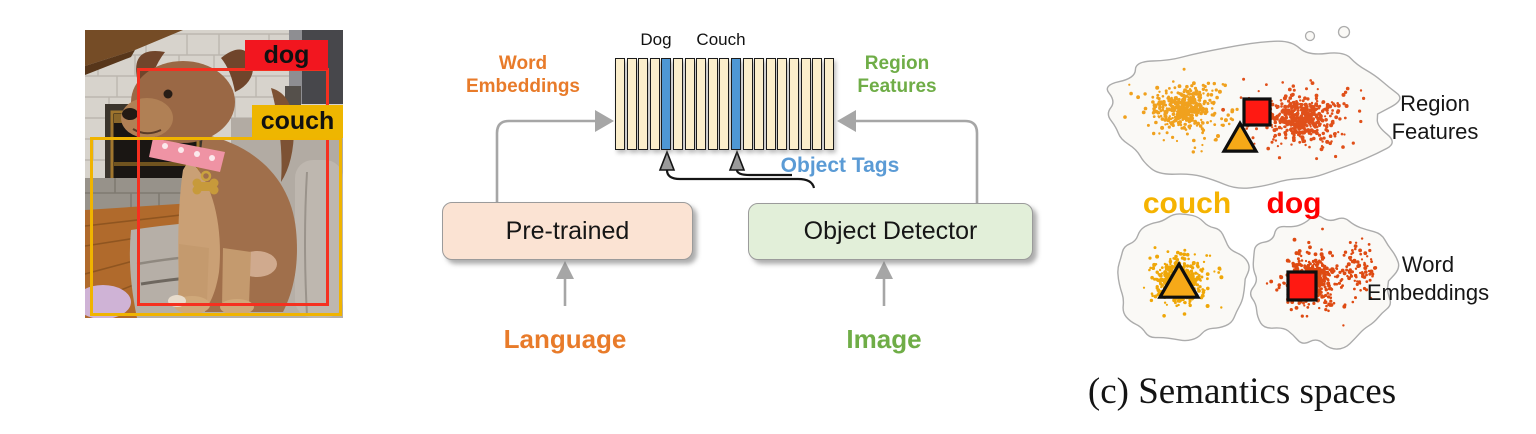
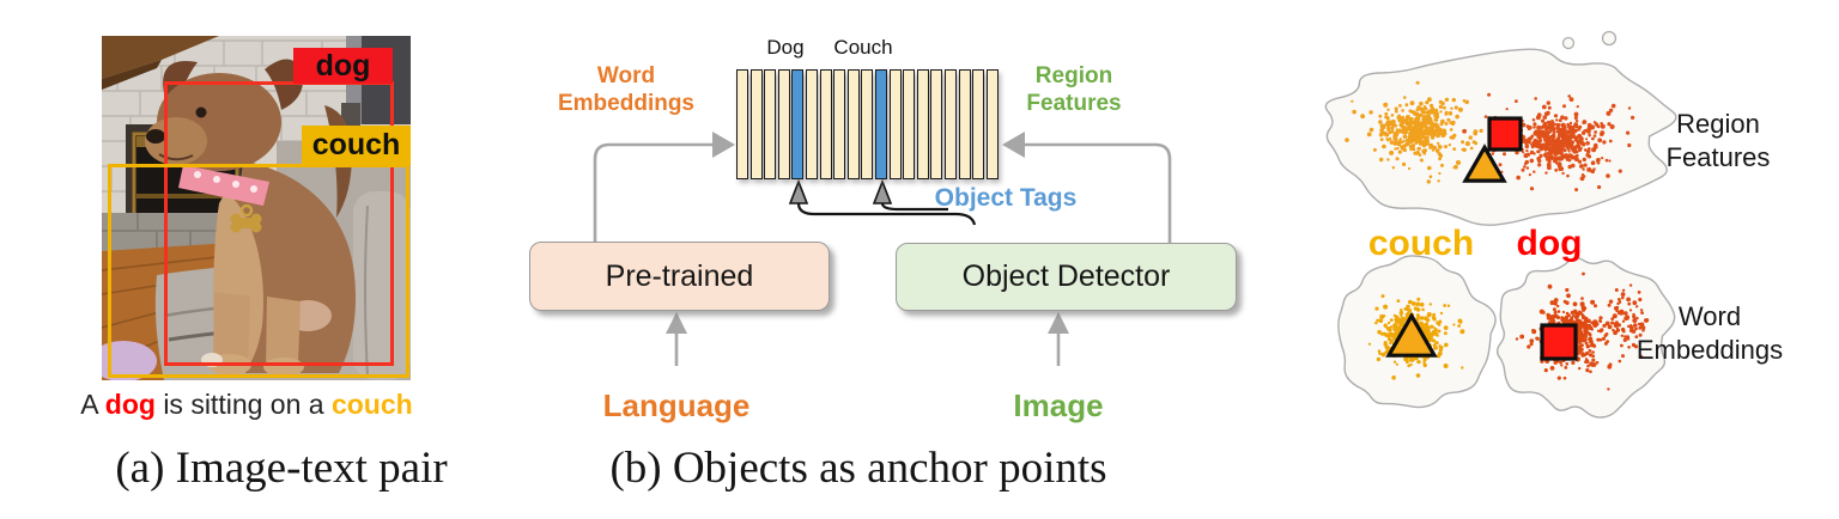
  dog
  couch
+ A dog is sitting on a couch
+ (a) Image-text pair
  Dog
  Couch
  Word
  Embeddings
  Region
  Features
  Object Tags
  Pre-trained
  Object Detector
  Language
  Image
+ (b) Objects as anchor points
  couch
  dog
  Region
  Features
  Word
  Embeddings
- (c) Semantics spaces
